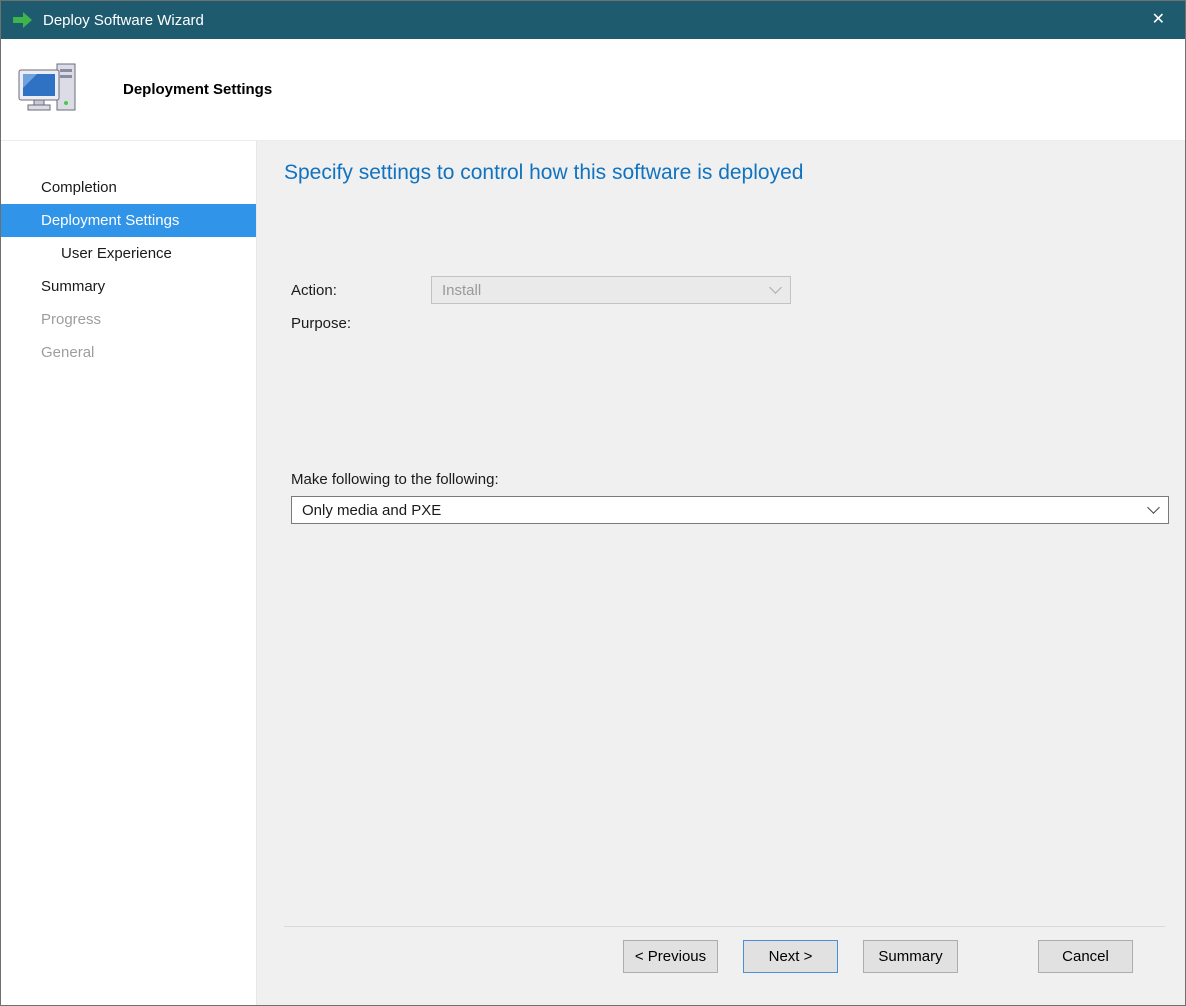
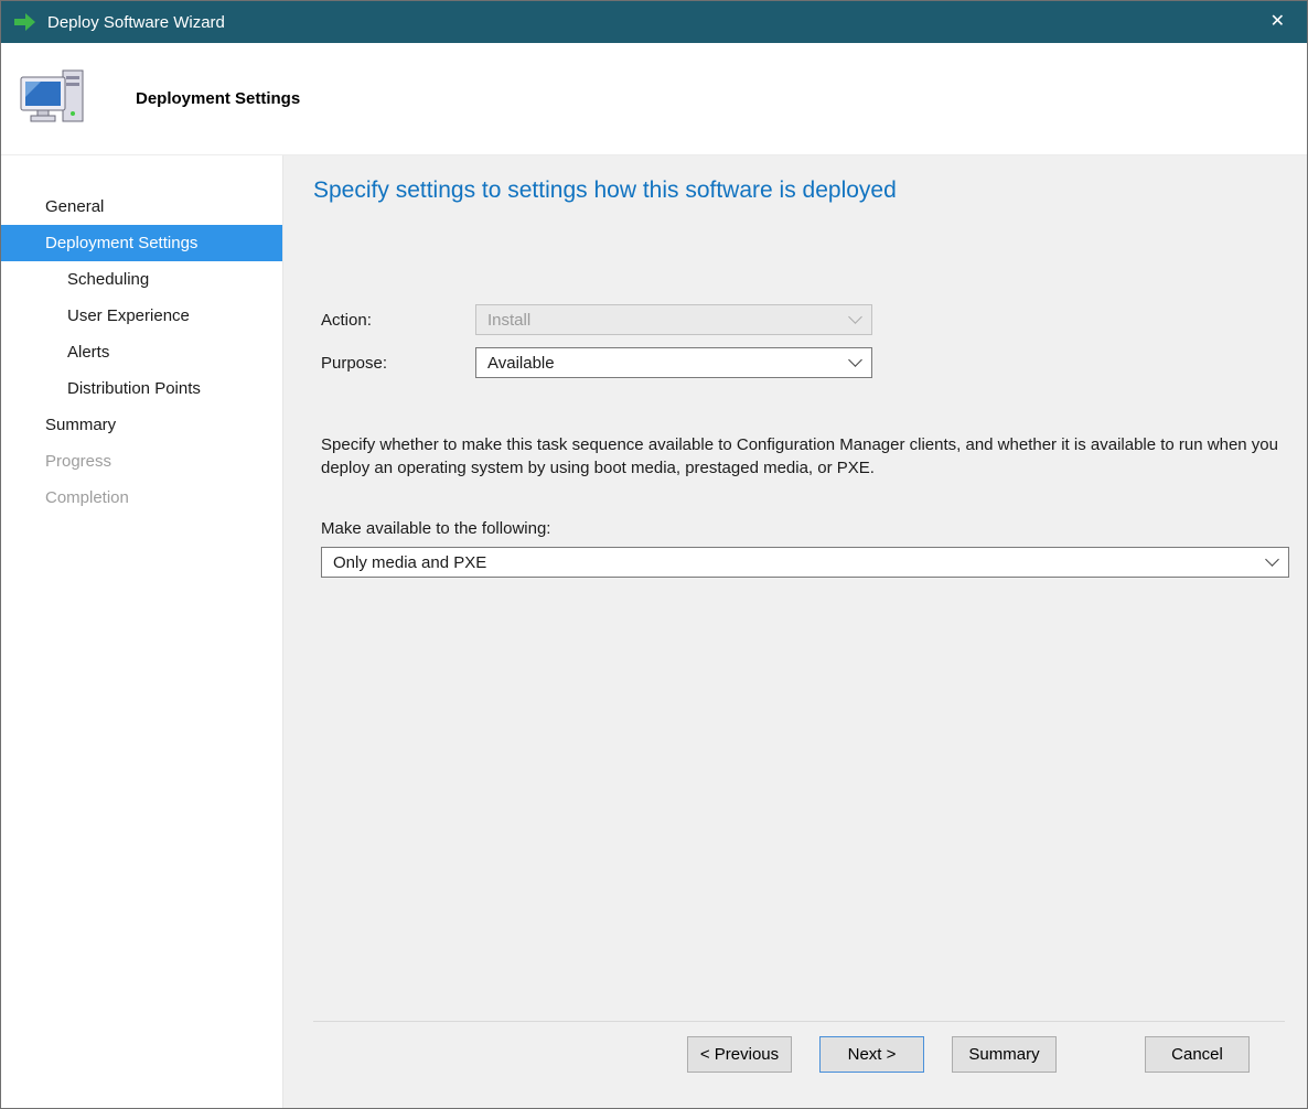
  Deploy Software Wizard
  ✕
  Deployment Settings
- Completion
+ General
  Deployment Settings
+ Scheduling
  User Experience
+ Alerts
+ Distribution Points
  Summary
  Progress
- General
+ Completion
- Specify settings to control how this software is deployed
+ Specify settings to settings how this software is deployed
  Action:
  Install
  Purpose:
+ Available
+ Specify whether to make this task sequence available to Configuration Manager clients, and whether it is available to run when you deploy an operating system by using boot media, prestaged media, or PXE.
- Make following to the following:
+ Make available to the following:
  Only media and PXE
  < Previous
  Next >
  Summary
  Cancel
